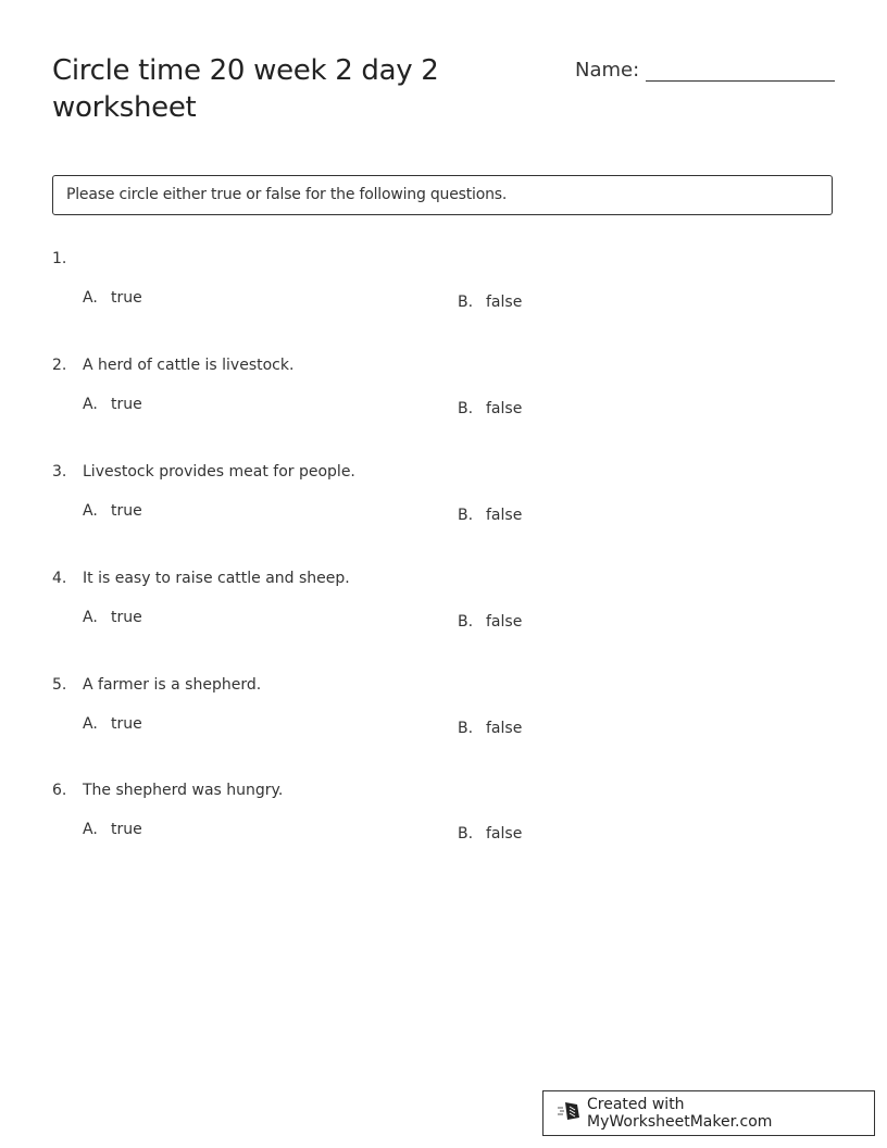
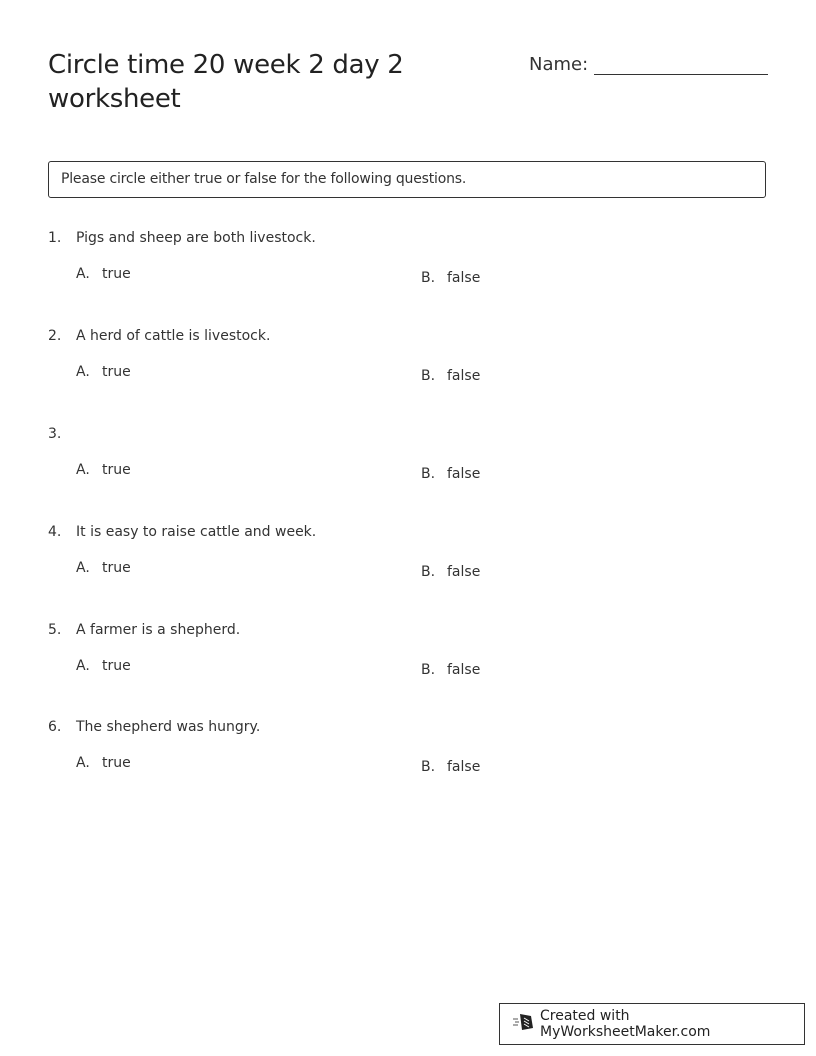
  Circle time 20 week 2 day 2 worksheet
  Name:
  Please circle either true or false for the following questions.
  1.
+ Pigs and sheep are both livestock.
  A.
  true
  B.
  false
  2.
  A herd of cattle is livestock.
  A.
  true
  B.
  false
  3.
- Livestock provides meat for people.
  A.
  true
  B.
  false
  4.
- It is easy to raise cattle and sheep.
+ It is easy to raise cattle and week.
  A.
  true
  B.
  false
  5.
  A farmer is a shepherd.
  A.
  true
  B.
  false
  6.
  The shepherd was hungry.
  A.
  true
  B.
  false
  Created with MyWorksheetMaker.com
